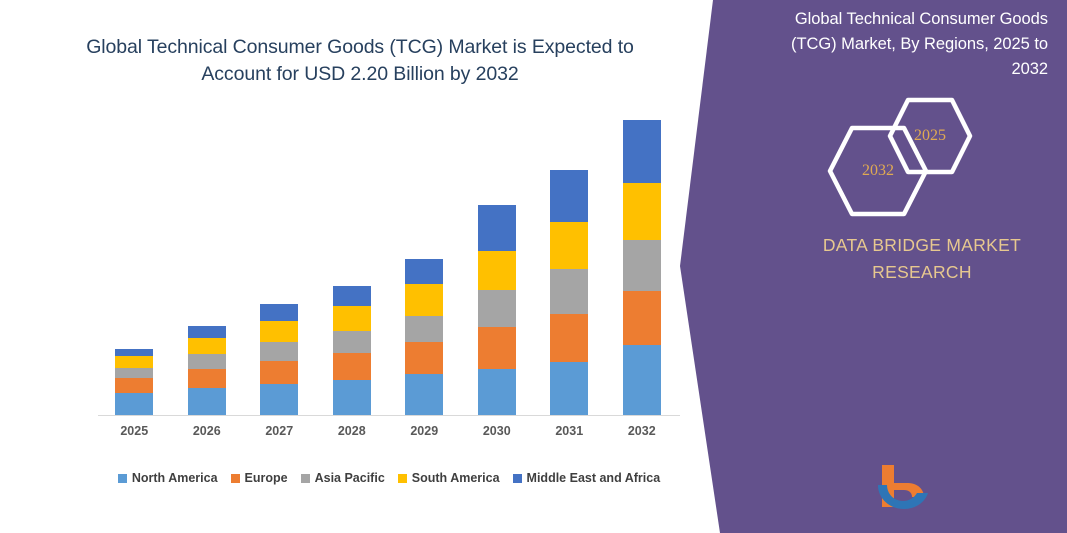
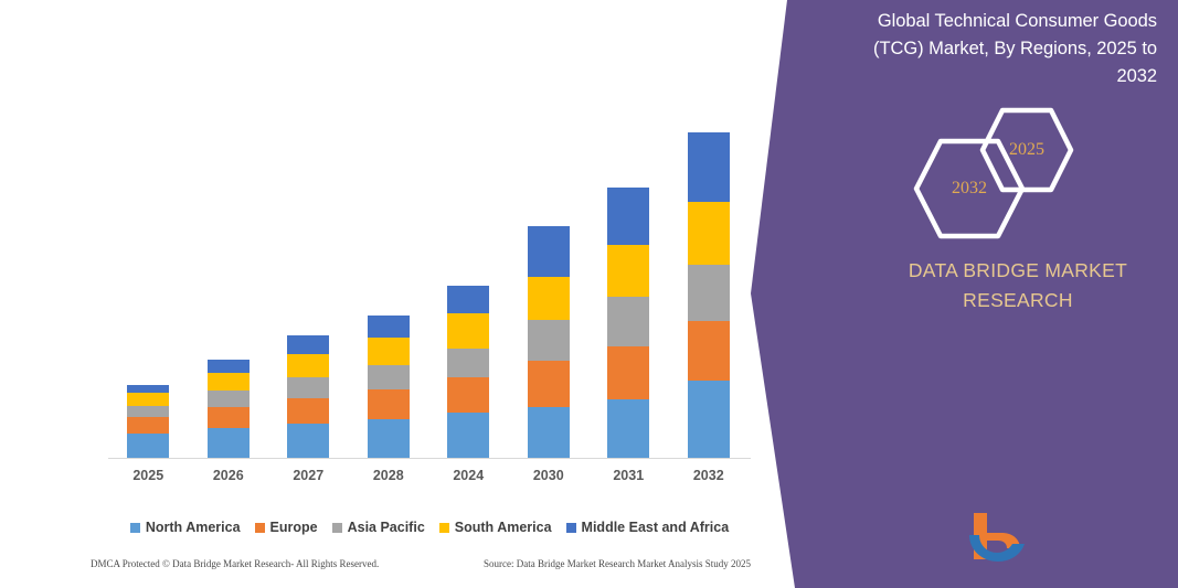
- Global Technical Consumer Goods (TCG) Market is Expected to Account for USD 2.20 Billion by 2032
  2025
  2026
  2027
  2028
- 2029
+ 2024
  2030
  2031
  2032
  North America
  Europe
  Asia Pacific
  South America
  Middle East and Africa
+ DMCA Protected © Data Bridge Market Research- All Rights Reserved.
+ Source: Data Bridge Market Research Market Analysis Study 2025
  Global Technical Consumer Goods (TCG) Market, By Regions, 2025 to 2032
  2025
  2032
  DATA BRIDGE MARKET RESEARCH
